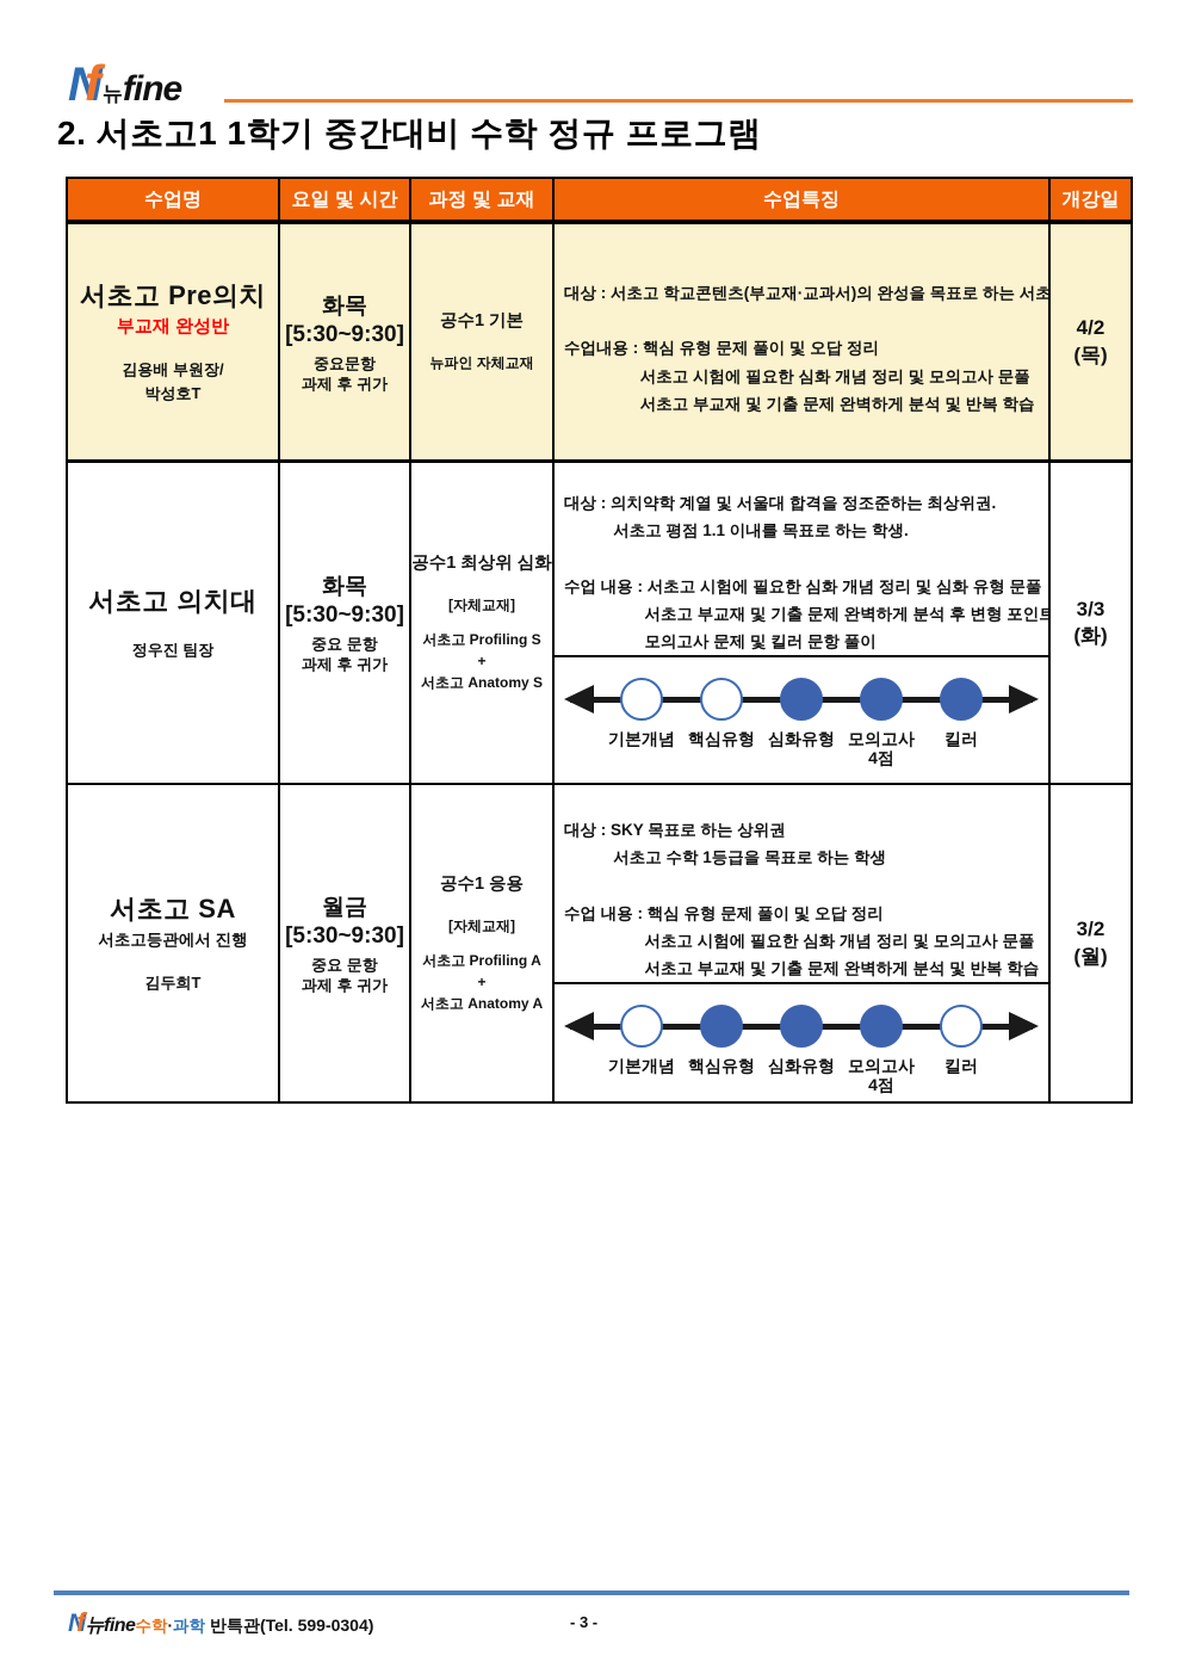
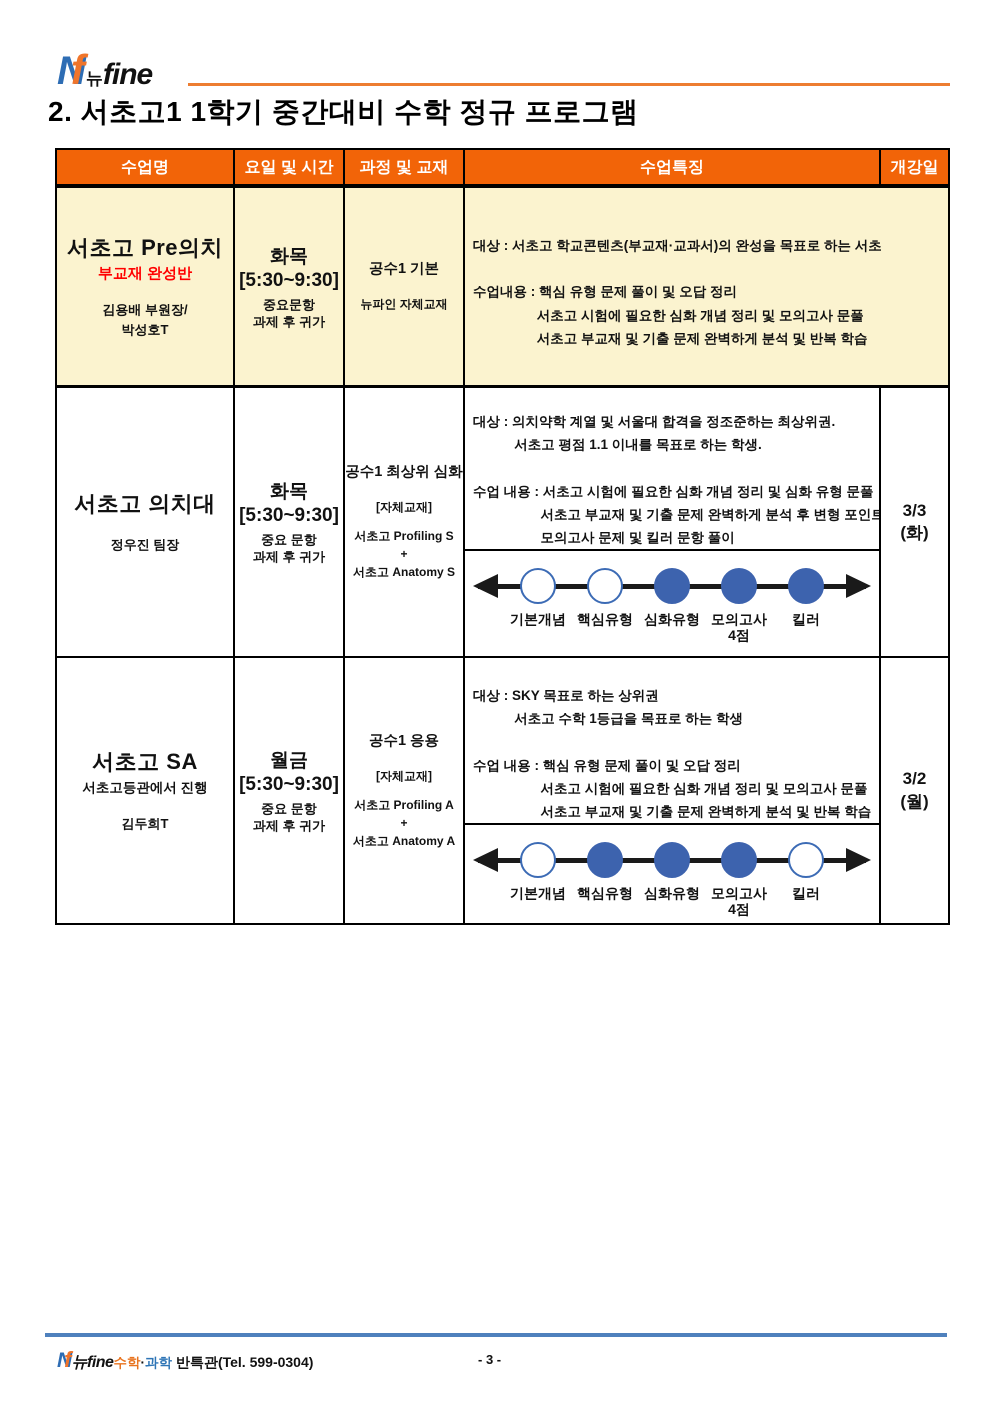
  N
  f
  뉴
  fine
  2. 서초고1 1학기 중간대비 수학 정규 프로그램
  수업명
  요일 및 시간
  과정 및 교재
  수업특징
  개강일
  서초고 Pre의치
  부교재 완성반
  김용배 부원장/
  박성호T
  화목
  [5:30~9:30]
  중요문항
  과제 후 귀가
  공수1 기본
  뉴파인 자체교재
  대상 : 서초고 학교콘텐츠(부교재·교과서)의 완성을 목표로 하는 서초
  수업내용 : 핵심 유형 문제 풀이 및 오답 정리
  서초고 시험에 필요한 심화 개념 정리 및 모의고사 문풀
  서초고 부교재 및 기출 문제 완벽하게 분석 및 반복 학습
- 4/2
- (목)
  서초고 의치대
  정우진 팀장
  화목
  [5:30~9:30]
  중요 문항
  과제 후 귀가
  공수1 최상위 심화
  [자체교재]
  서초고 Profiling S
  +
  서초고 Anatomy S
  대상 : 의치약학 계열 및 서울대 합격을 정조준하는 최상위권.
  서초고 평점 1.1 이내를 목표로 하는 학생.
  수업 내용 : 서초고 시험에 필요한 심화 개념 정리 및 심화 유형 문풀
  서초고 부교재 및 기출 문제 완벽하게 분석 후 변형 포인트
  모의고사 문제 및 킬러 문항 풀이
  기본개념
  핵심유형
  심화유형
  모의고사
  4점
  킬러
  3/3
  (화)
  서초고 SA
  서초고등관에서 진행
  김두희T
  월금
  [5:30~9:30]
  중요 문항
  과제 후 귀가
  공수1 응용
  [자체교재]
  서초고 Profiling A
  +
  서초고 Anatomy A
  대상 : SKY 목표로 하는 상위권
  서초고 수학 1등급을 목표로 하는 학생
  수업 내용 : 핵심 유형 문제 풀이 및 오답 정리
  서초고 시험에 필요한 심화 개념 정리 및 모의고사 문풀
  서초고 부교재 및 기출 문제 완벽하게 분석 및 반복 학습
  기본개념
  핵심유형
  심화유형
  모의고사
  4점
  킬러
  3/2
  (월)
  N
  f
  뉴fine
  수학
  ·
  과학
  반특관(Tel. 599-0304)
  - 3 -
